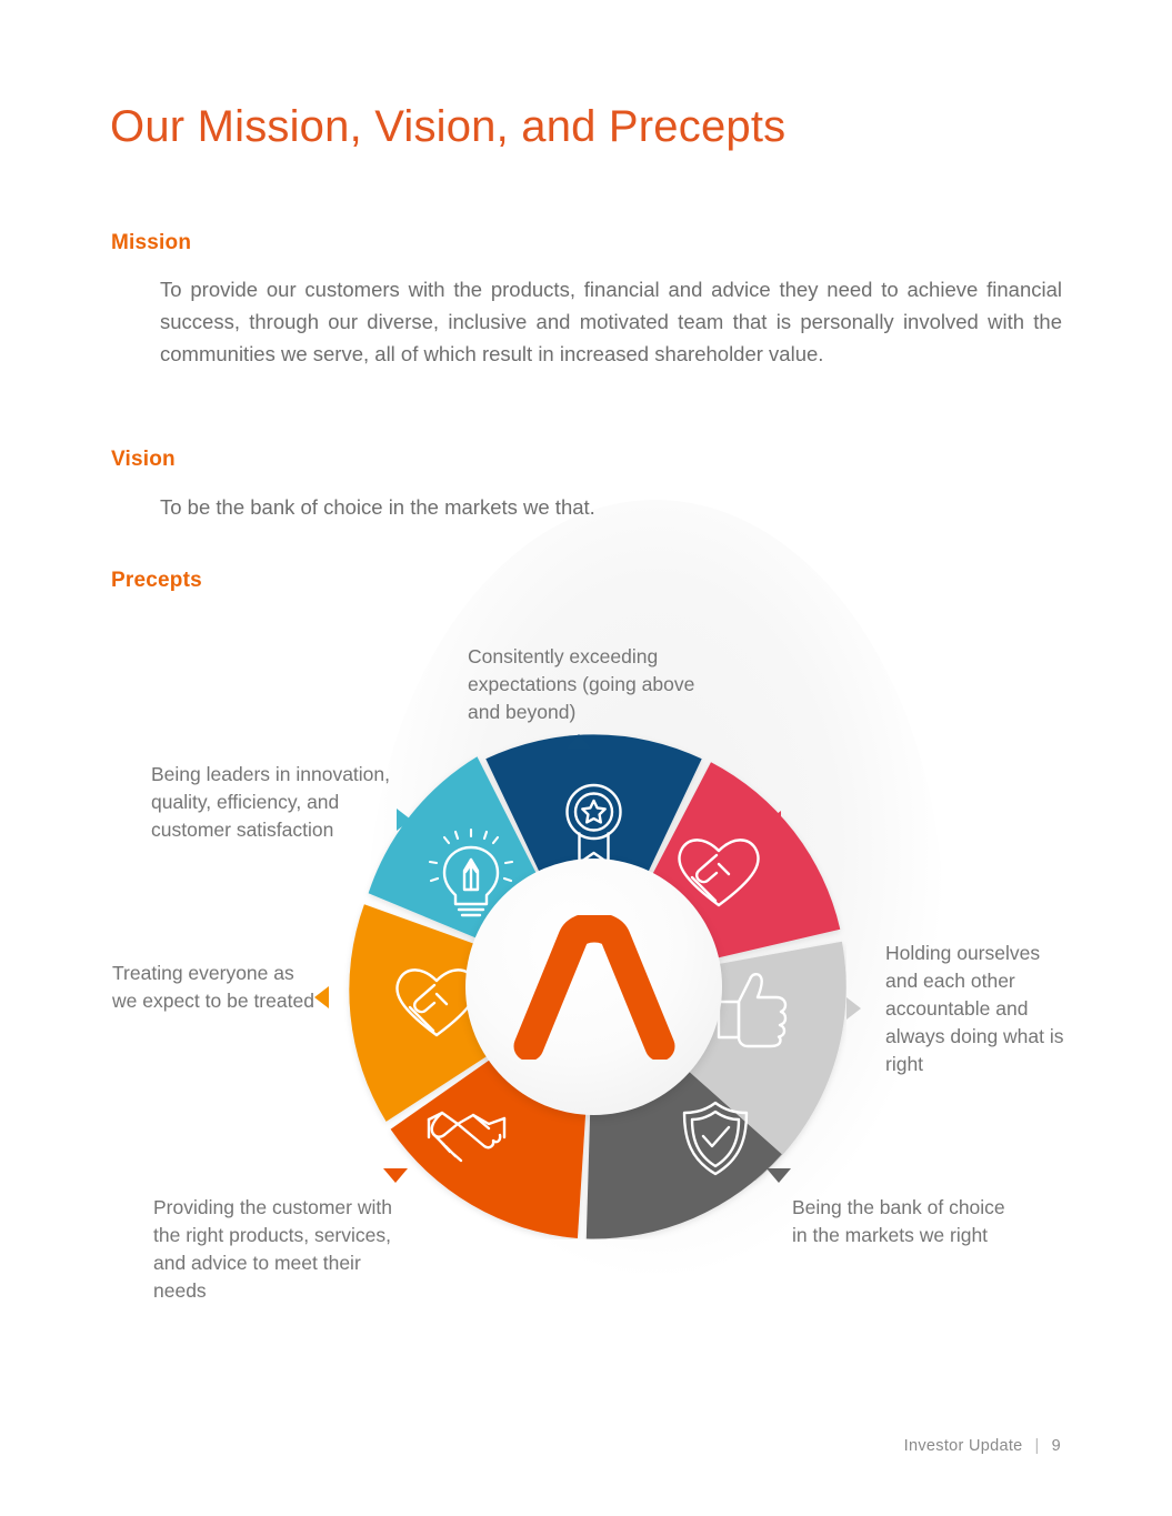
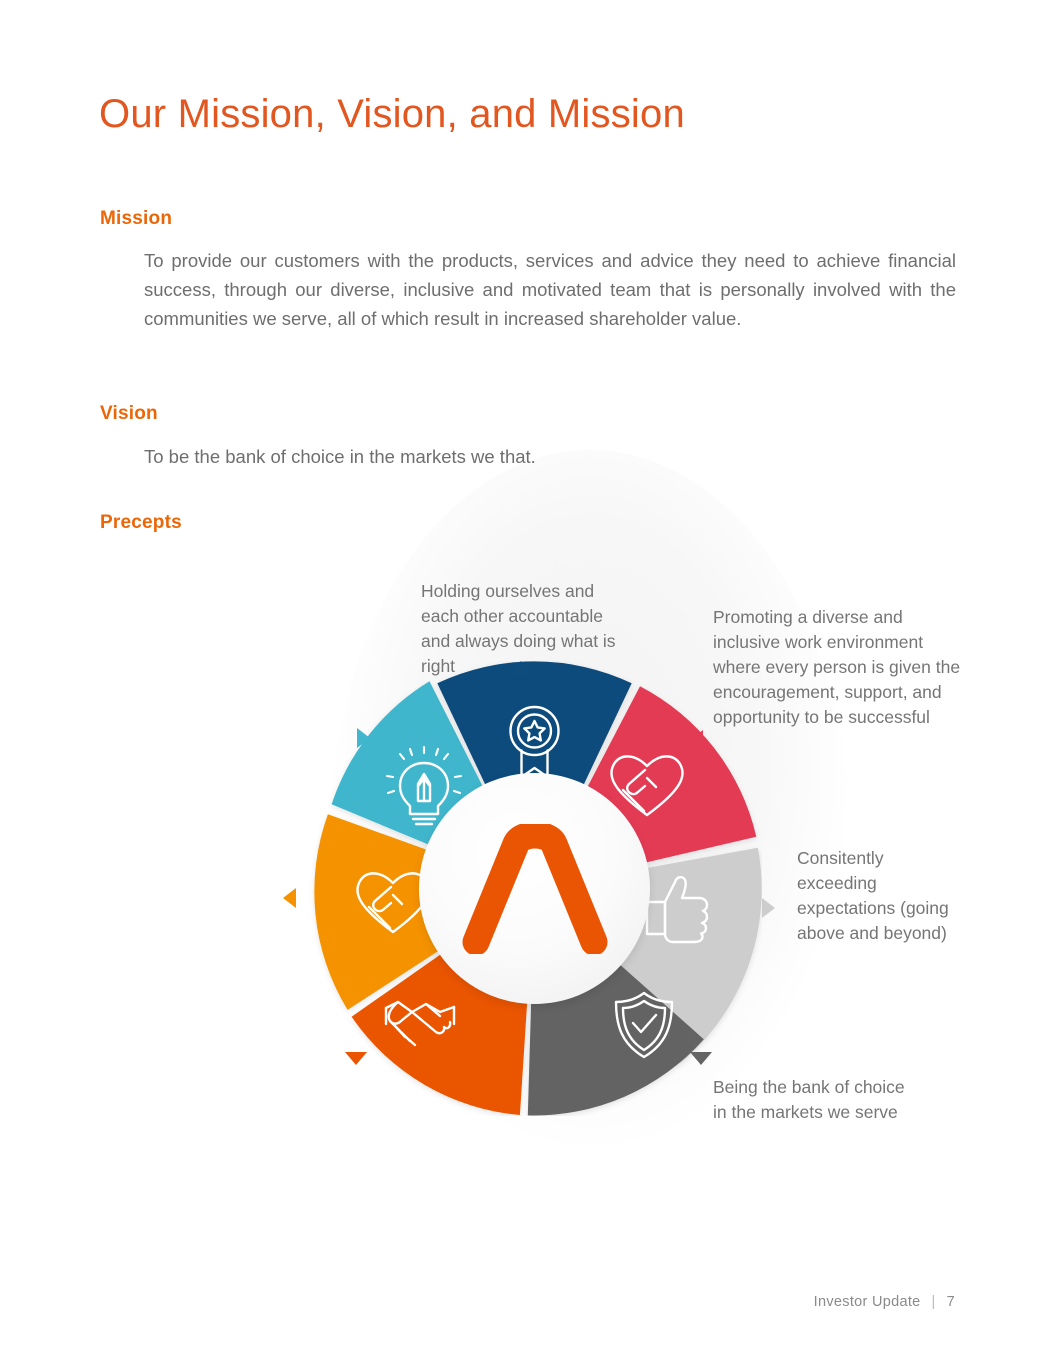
- Our Mission, Vision, and Precepts
+ Our Mission, Vision, and Mission
  Mission
- To provide our customers with the products, financial and advice they need to achieve financial success, through our diverse, inclusive and motivated team that is personally involved with the communities we serve, all of which result in increased shareholder value.
+ To provide our customers with the products, services and advice they need to achieve financial success, through our diverse, inclusive and motivated team that is personally involved with the communities we serve, all of which result in increased shareholder value.
  Vision
  To be the bank of choice in the markets we that.
  Precepts
- Consitently exceeding expectations (going above and beyond)
+ Holding ourselves and each other accountable and always doing what is right
+ Promoting a diverse and inclusive work environment where every person is given the encouragement, support, and opportunity to be successful
- Holding ourselves and each other accountable and always doing what is right
+ Consitently exceeding expectations (going above and beyond)
- Being the bank of choice in the markets we right
+ Being the bank of choice in the markets we serve
- Providing the customer with the right products, services, and advice to meet their needs
- Treating everyone as we expect to be treated
- Being leaders in innovation, quality, efficiency, and customer satisfaction
  Investor Update
  |
- 9
+ 7
